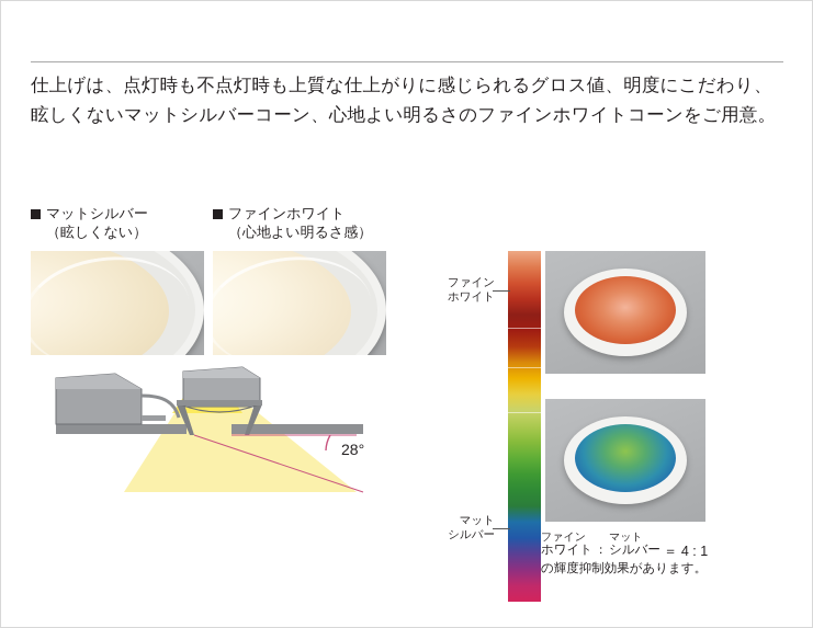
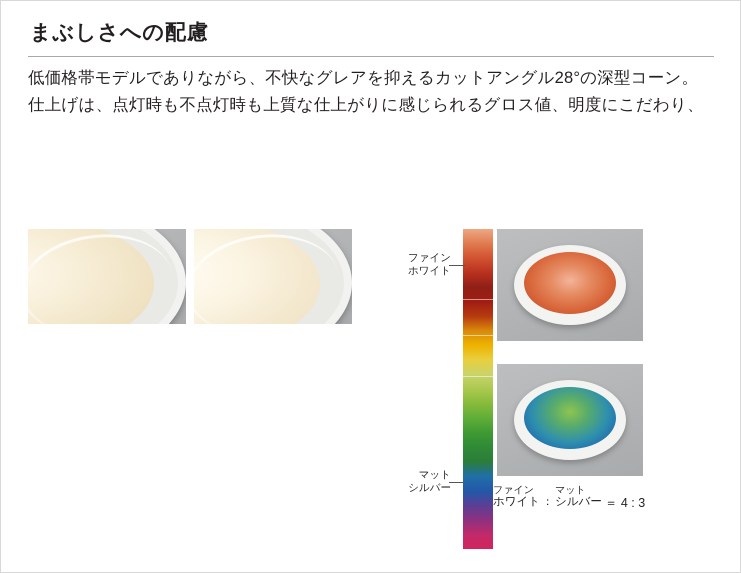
+ まぶしさへの配慮
+ 低価格帯モデルでありながら、不快なグレアを抑えるカットアングル28°の深型コーン。
  仕上げは、点灯時も不点灯時も上質な仕上がりに感じられるグロス値、明度にこだわり、
- 眩しくないマットシルバーコーン、心地よい明るさのファインホワイトコーンをご用意。
- マットシルバー
- （眩しくない）
- ファインホワイト
- （心地よい明るさ感）
- 28°
  ファイン
  ホワイト
  マット
  シルバー
  ファイン
  ホワイト
  ：
  マット
  シルバー
- ＝ 4 : 1
+ ＝ 4 : 3
- の輝度抑制効果があります。
